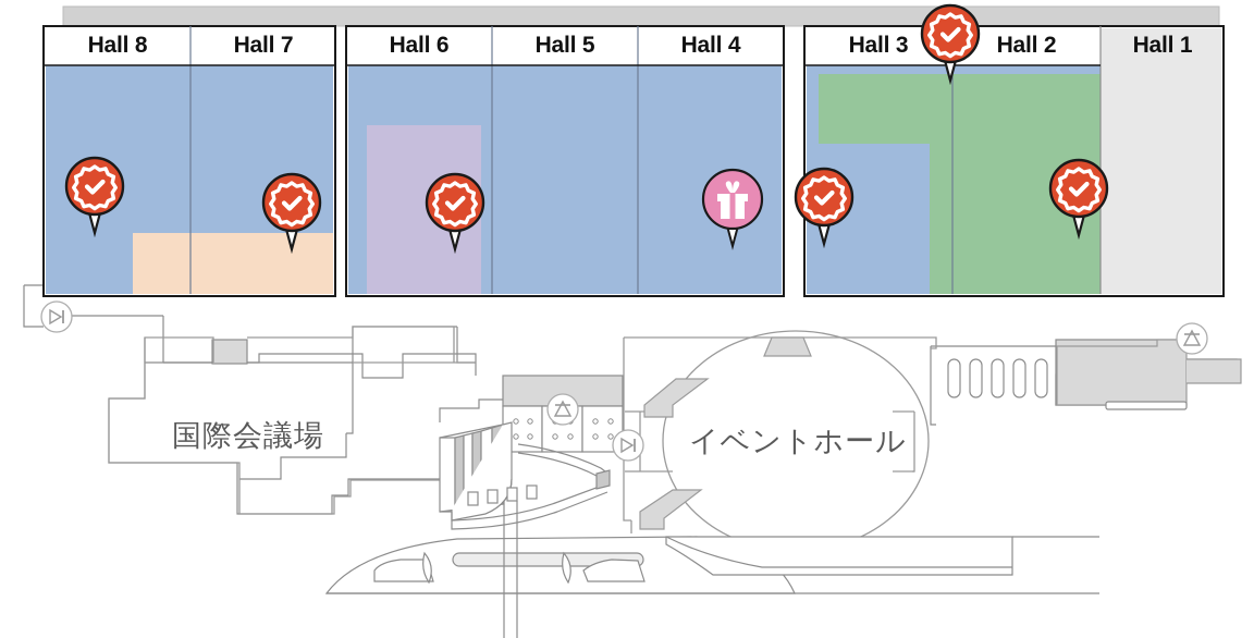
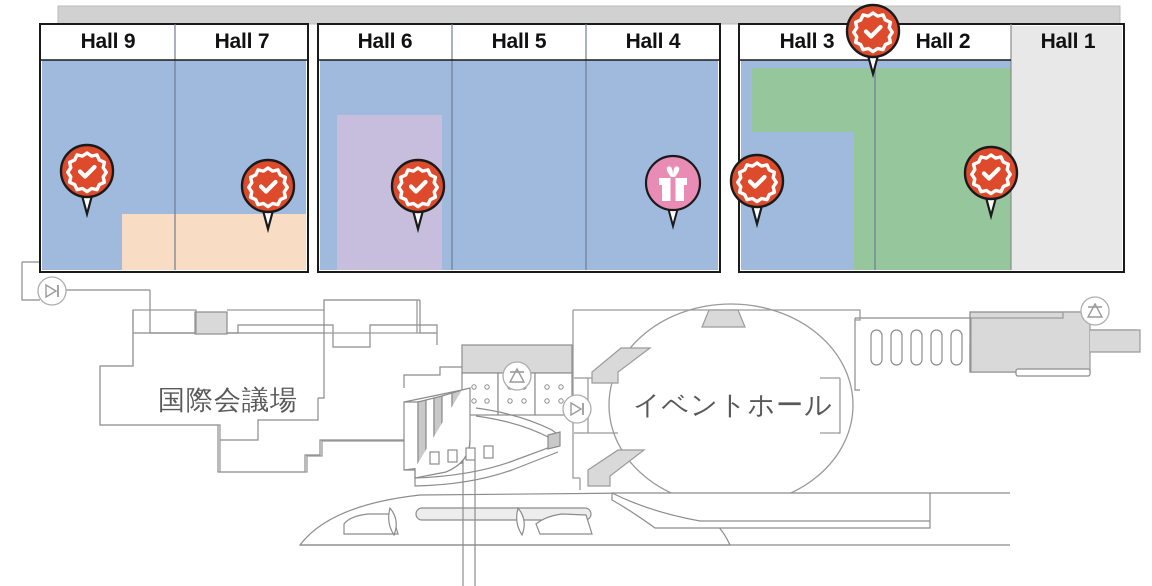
- Hall 8
+ Hall 9
  Hall 7
  Hall 6
  Hall 5
  Hall 4
  Hall 3
  Hall 2
  Hall 1
  国際会議場
  イベントホール
